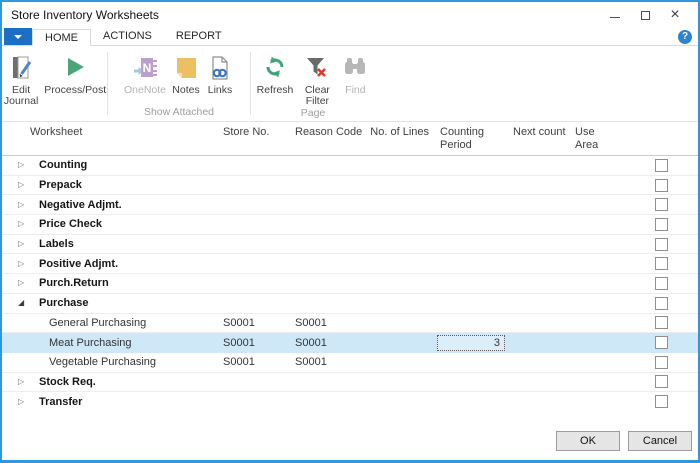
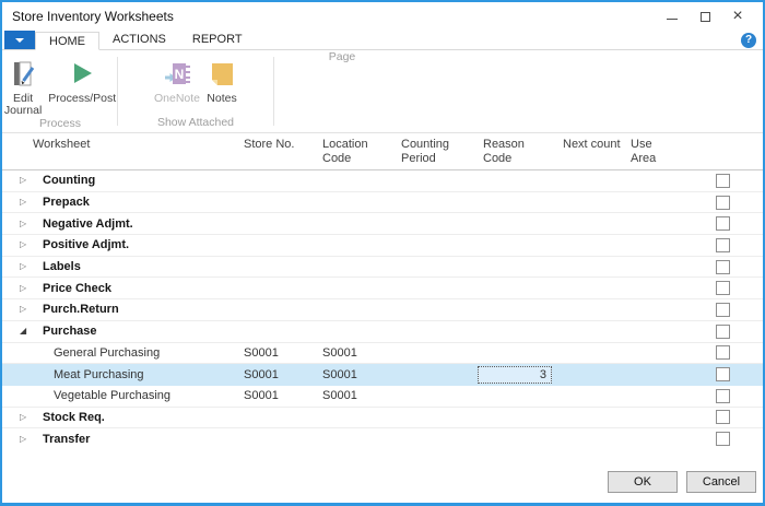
  Store Inventory Worksheets
  ×
  HOME
  ACTIONS
  REPORT
  ?
  Edit Journal
  Process/Post
+ Process
  N
  OneNote
  Notes
- Links
  Show Attached
- Refresh
- Clear Filter
- Find
  Page
  Worksheet
  Store No.
+ Location Code
- Reason Code
+ Counting Period
- No. of Lines
- Counting Period
+ Reason Code
  Next count
  Use Area
  ▷
  Counting
  ▷
  Prepack
  ▷
  Negative Adjmt.
  ▷
- Price Check
+ Positive Adjmt.
  ▷
  Labels
  ▷
- Positive Adjmt.
+ Price Check
  ▷
  Purch.Return
  ◢
  Purchase
  General Purchasing
  S0001
  S0001
  Meat Purchasing
  S0001
  S0001
  3
  Vegetable Purchasing
  S0001
  S0001
  ▷
  Stock Req.
  ▷
  Transfer
  OK
  Cancel
